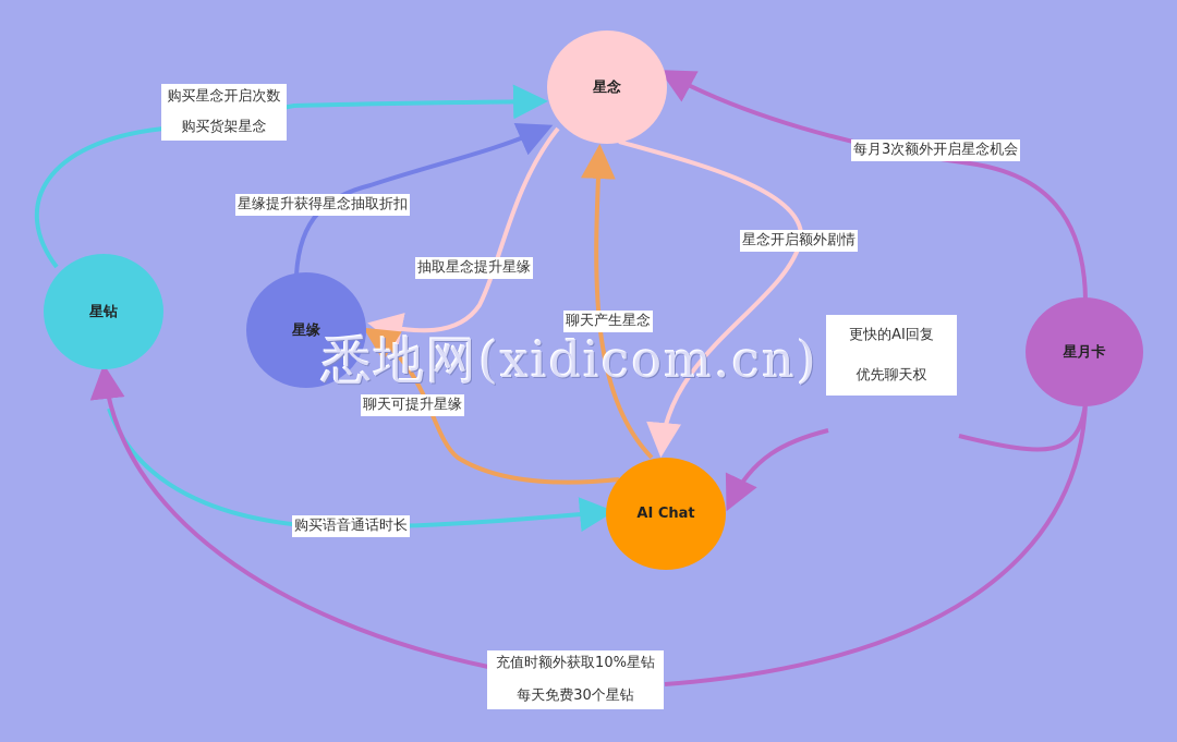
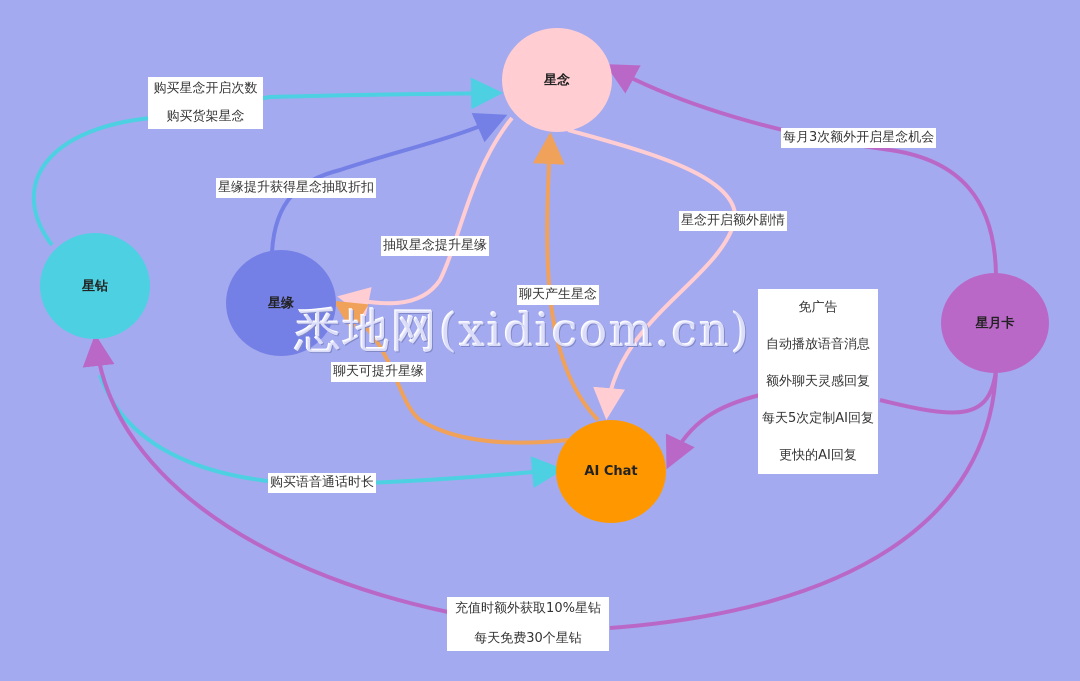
  星念
  星钻
  星缘
  AI Chat
  星月卡
  购买星念开启次数
  购买货架星念
  星缘提升获得星念抽取折扣
  抽取星念提升星缘
  聊天产生星念
  星念开启额外剧情
  聊天可提升星缘
  购买语音通话时长
  每月3次额外开启星念机会
+ 免广告
+ 自动播放语音消息
+ 额外聊天灵感回复
+ 每天5次定制AI回复
  更快的AI回复
- 优先聊天权
  充值时额外获取10%星钻
  每天免费30个星钻
  悉地网(xidicom.cn)
